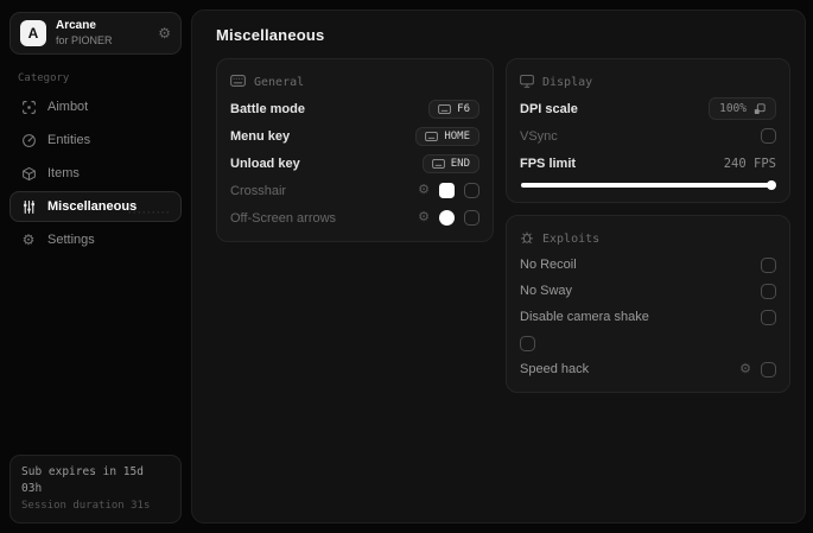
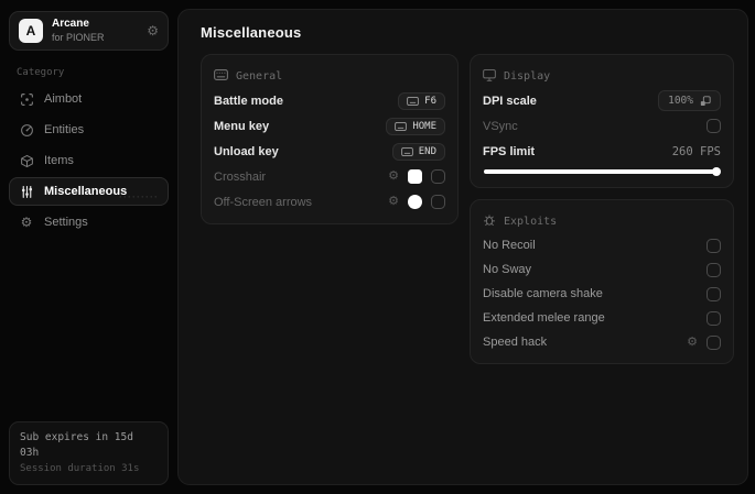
  A
  Arcane
  for PIONER
  ⚙
  Category
  Aimbot
  Entities
  Items
  Miscellaneous
  ·········
  ⚙
  Settings
  Sub expires in 15d 03h
  Session duration 31s
  Miscellaneous
  General
  Battle mode
  F6
  Menu key
  HOME
  Unload key
  END
  Crosshair
  ⚙
  Off-Screen arrows
  ⚙
  Display
  DPI scale
  100%
  VSync
  FPS limit
- 240 FPS
+ 260 FPS
  Exploits
  No Recoil
  No Sway
  Disable camera shake
+ Extended melee range
  Speed hack
  ⚙
